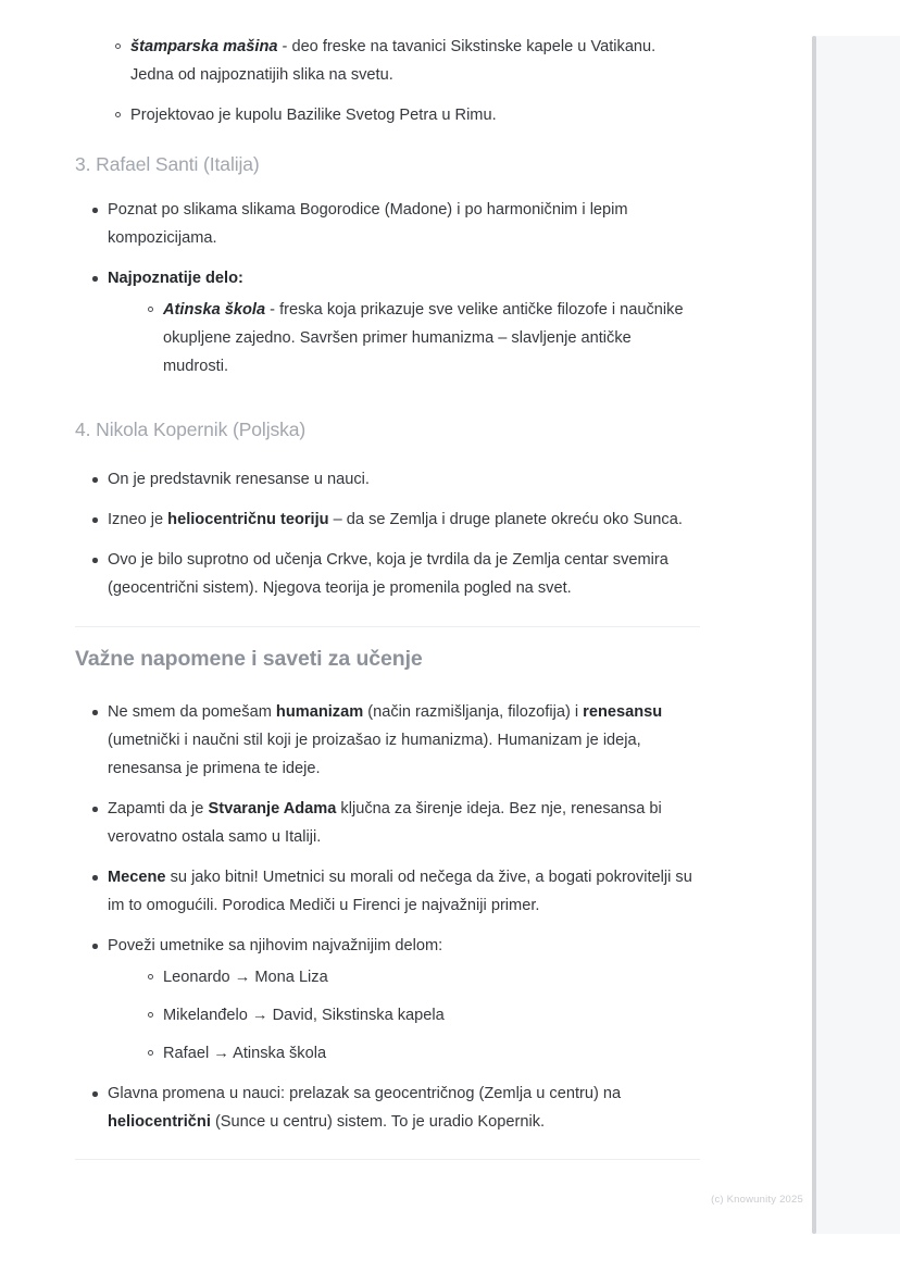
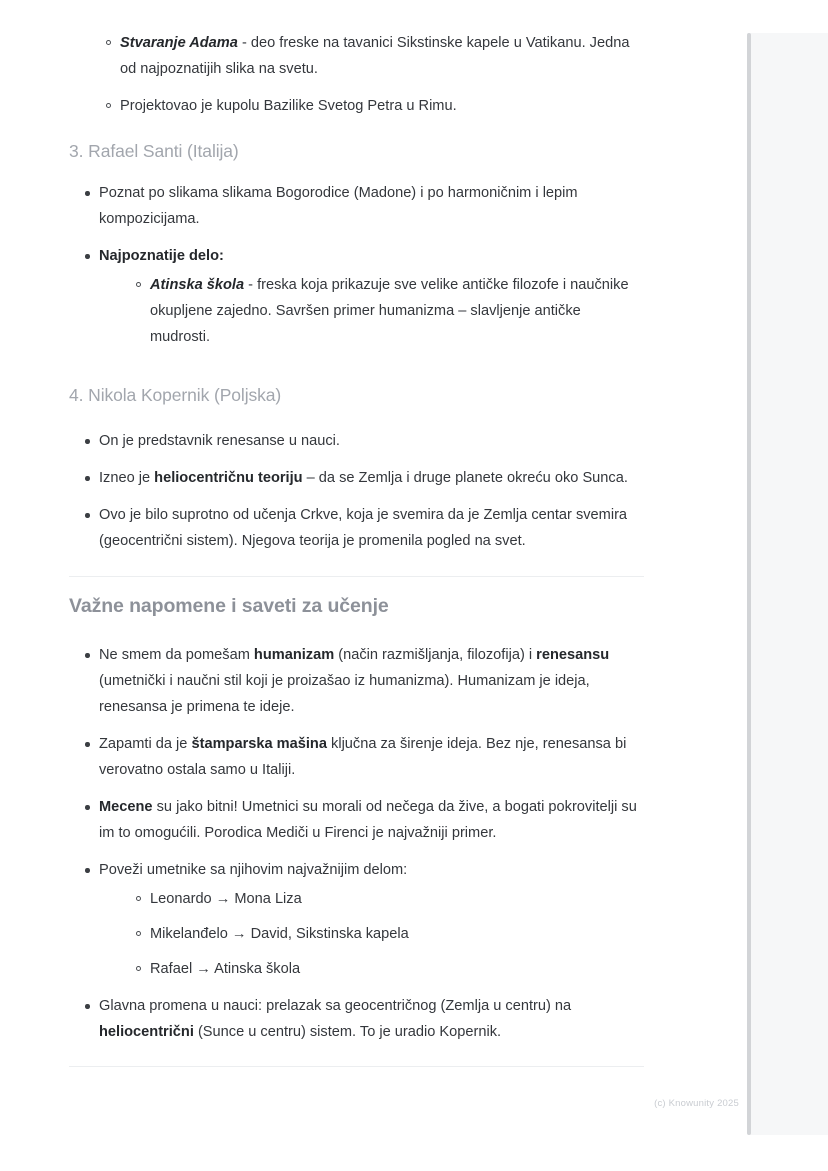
- štamparska mašina - deo freske na tavanici Sikstinske kapele u Vatikanu. Jedna od najpoznatijih slika na svetu.
+ Stvaranje Adama - deo freske na tavanici Sikstinske kapele u Vatikanu. Jedna od najpoznatijih slika na svetu.
  Projektovao je kupolu Bazilike Svetog Petra u Rimu.
  3. Rafael Santi (Italija)
  Poznat po slikama slikama Bogorodice (Madone) i po harmoničnim i lepim kompozicijama.
  Najpoznatije delo:
  Atinska škola - freska koja prikazuje sve velike antičke filozofe i naučnike okupljene zajedno. Savršen primer humanizma – slavljenje antičke mudrosti.
  4. Nikola Kopernik (Poljska)
  On je predstavnik renesanse u nauci.
  Izneo je heliocentričnu teoriju – da se Zemlja i druge planete okreću oko Sunca.
- Ovo je bilo suprotno od učenja Crkve, koja je tvrdila da je Zemlja centar svemira (geocentrični sistem). Njegova teorija je promenila pogled na svet.
+ Ovo je bilo suprotno od učenja Crkve, koja je svemira da je Zemlja centar svemira (geocentrični sistem). Njegova teorija je promenila pogled na svet.
  Važne napomene i saveti za učenje
  Ne smem da pomešam humanizam (način razmišljanja, filozofija) i renesansu (umetnički i naučni stil koji je proizašao iz humanizma). Humanizam je ideja, renesansa je primena te ideje.
- Zapamti da je Stvaranje Adama ključna za širenje ideja. Bez nje, renesansa bi verovatno ostala samo u Italiji.
+ Zapamti da je štamparska mašina ključna za širenje ideja. Bez nje, renesansa bi verovatno ostala samo u Italiji.
  Mecene su jako bitni! Umetnici su morali od nečega da žive, a bogati pokrovitelji su im to omogućili. Porodica Mediči u Firenci je najvažniji primer.
  Poveži umetnike sa njihovim najvažnijim delom:
  Leonardo → Mona Liza
  Mikelanđelo → David, Sikstinska kapela
  Rafael → Atinska škola
  Glavna promena u nauci: prelazak sa geocentričnog (Zemlja u centru) na heliocentrični (Sunce u centru) sistem. To je uradio Kopernik.
  (c) Knowunity 2025
